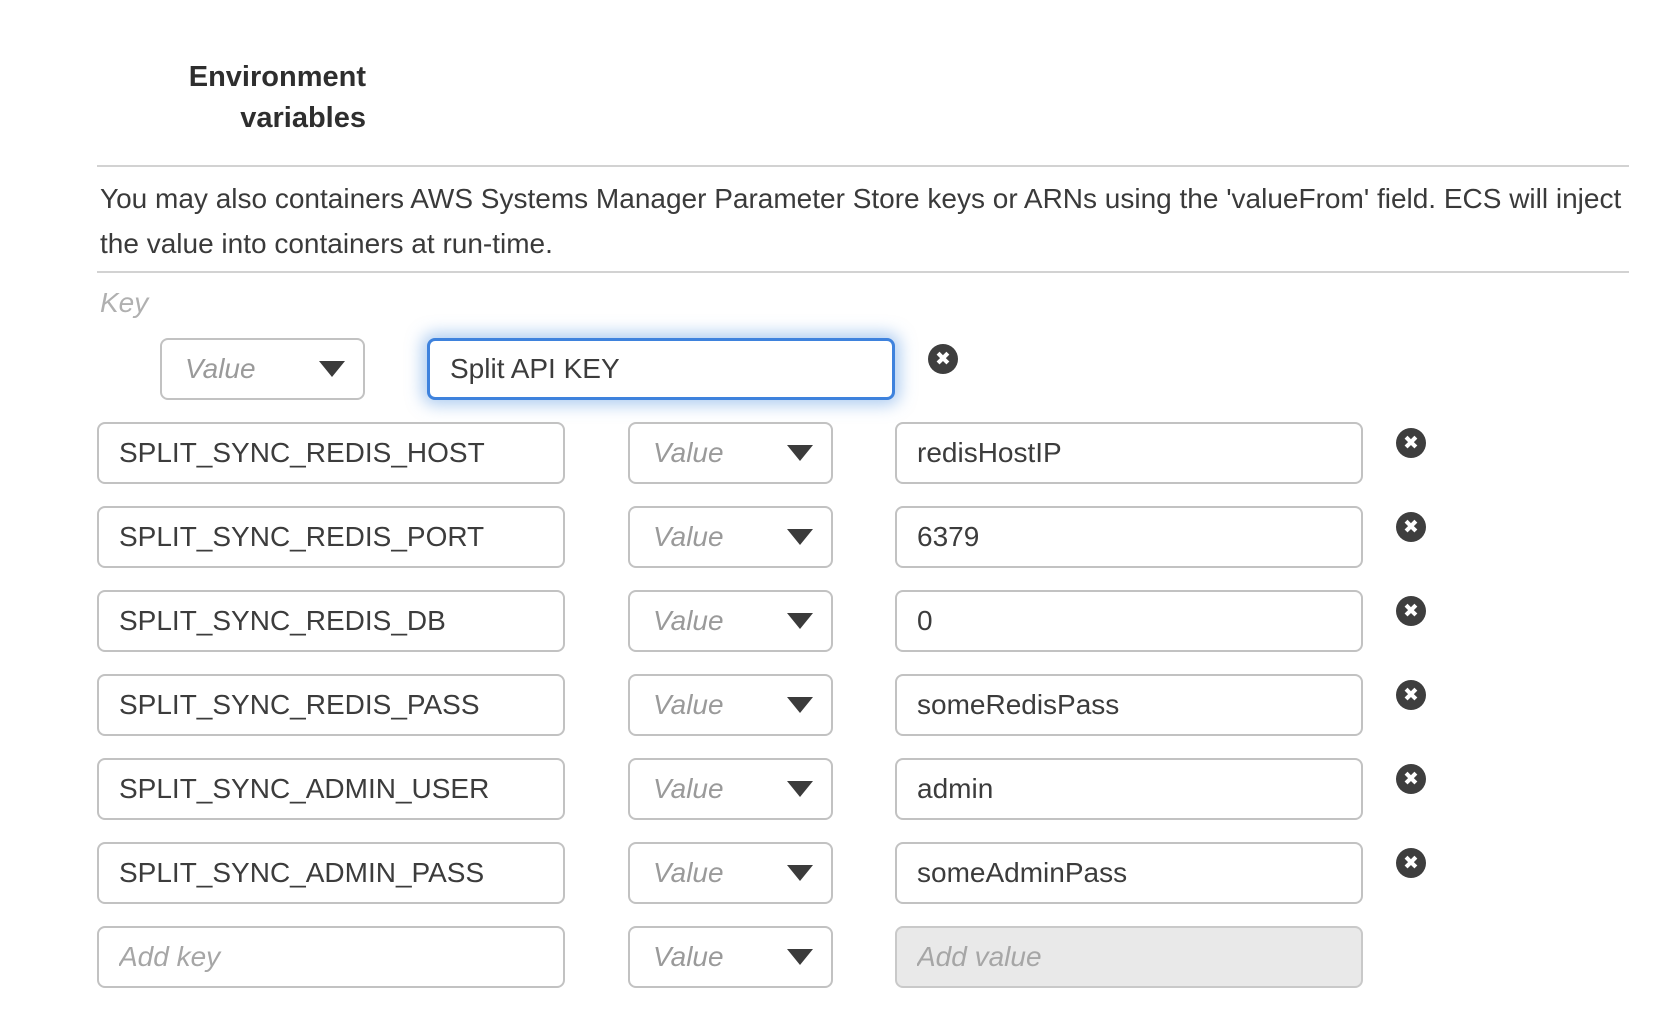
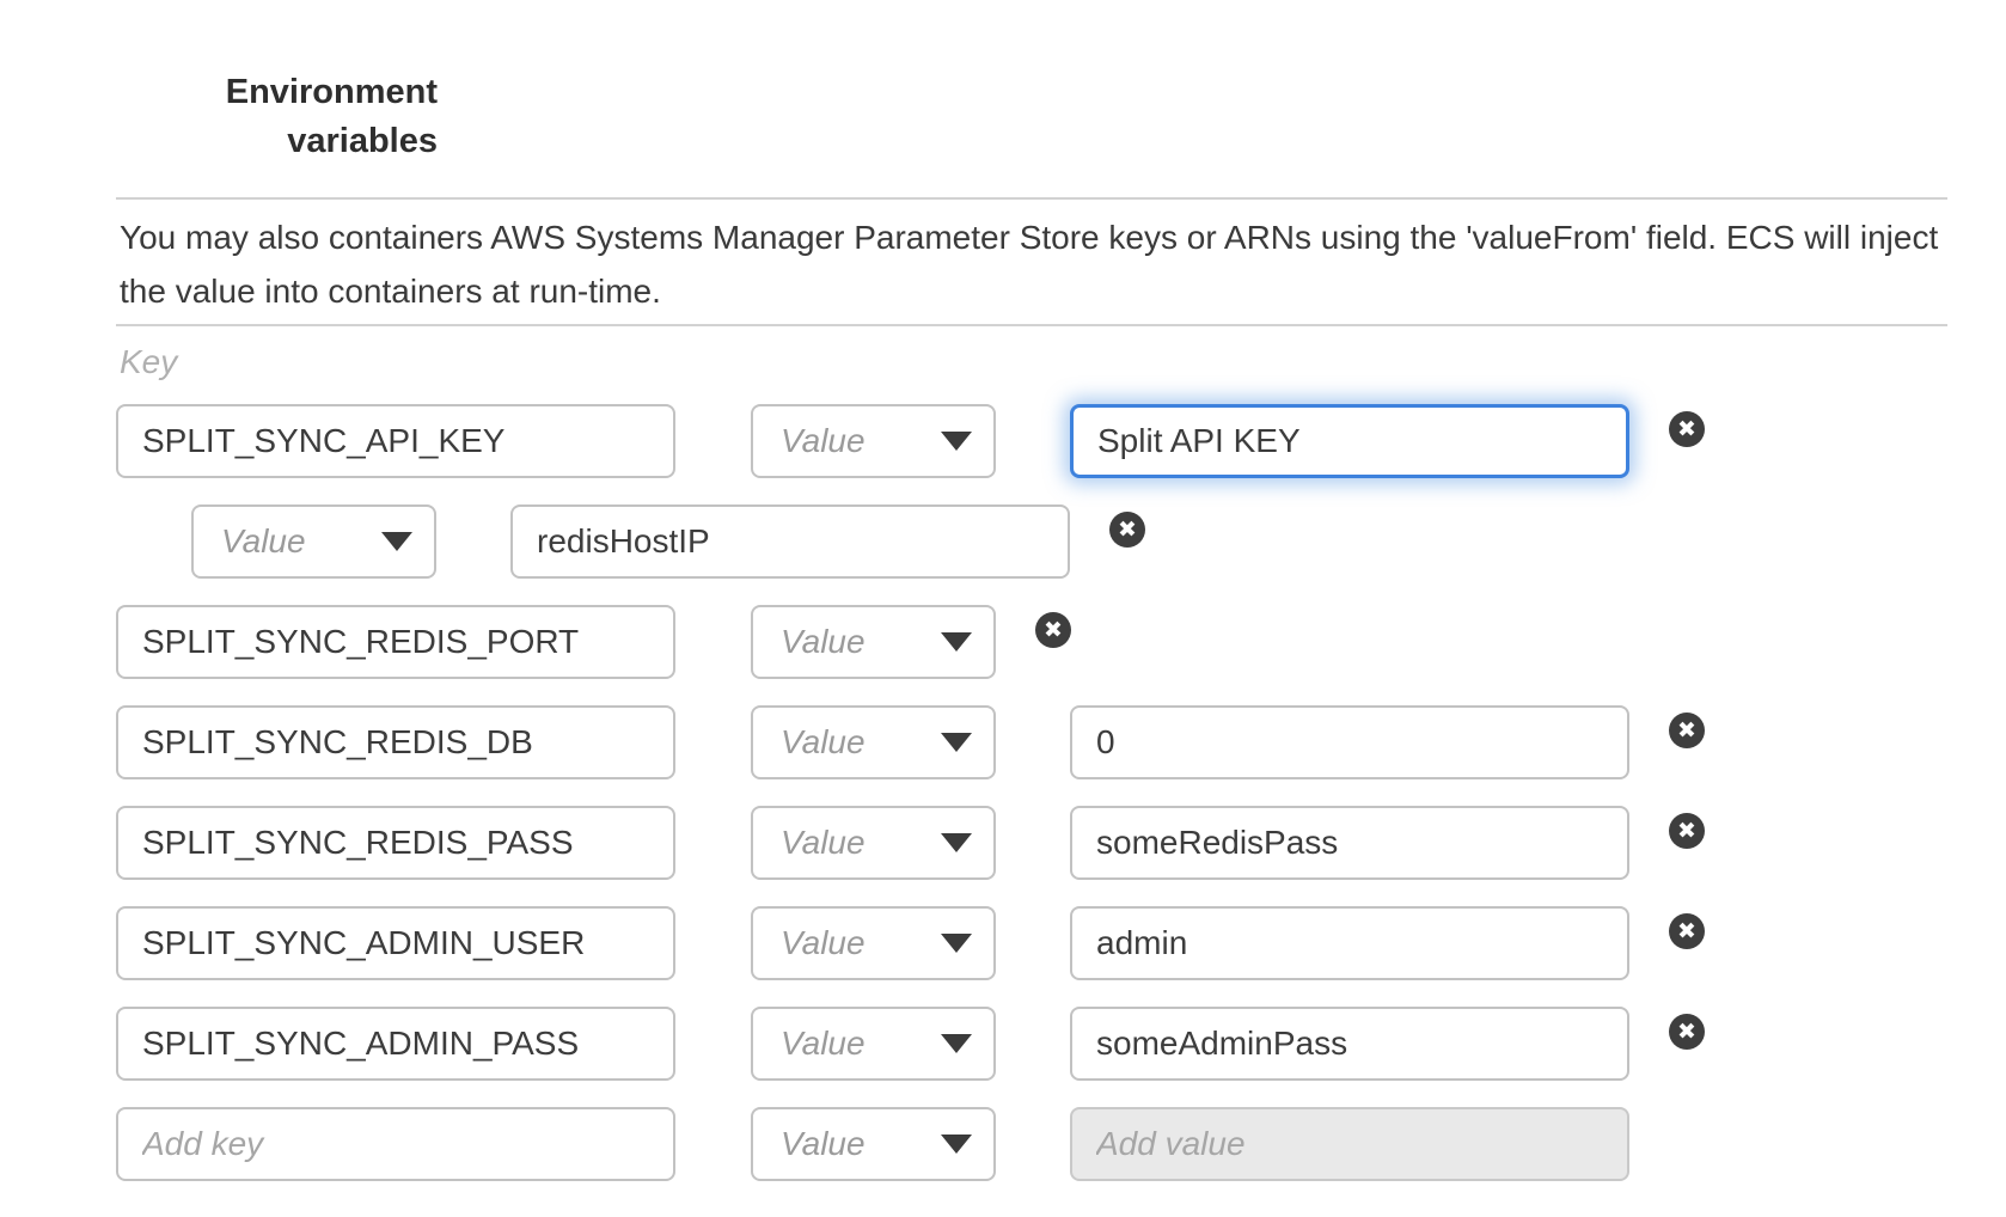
  Environment
  variables
  You may also containers AWS Systems Manager Parameter Store keys or ARNs using the 'valueFrom' field. ECS will inject the value into containers at run-time.
  Key
+ SPLIT_SYNC_API_KEY
  Value
  Split API KEY
  ✖
- SPLIT_SYNC_REDIS_HOST
  Value
  redisHostIP
  ✖
  SPLIT_SYNC_REDIS_PORT
  Value
- 6379
  ✖
  SPLIT_SYNC_REDIS_DB
  Value
  0
  ✖
  SPLIT_SYNC_REDIS_PASS
  Value
  someRedisPass
  ✖
  SPLIT_SYNC_ADMIN_USER
  Value
  admin
  ✖
  SPLIT_SYNC_ADMIN_PASS
  Value
  someAdminPass
  ✖
  Add key
  Value
  Add value
